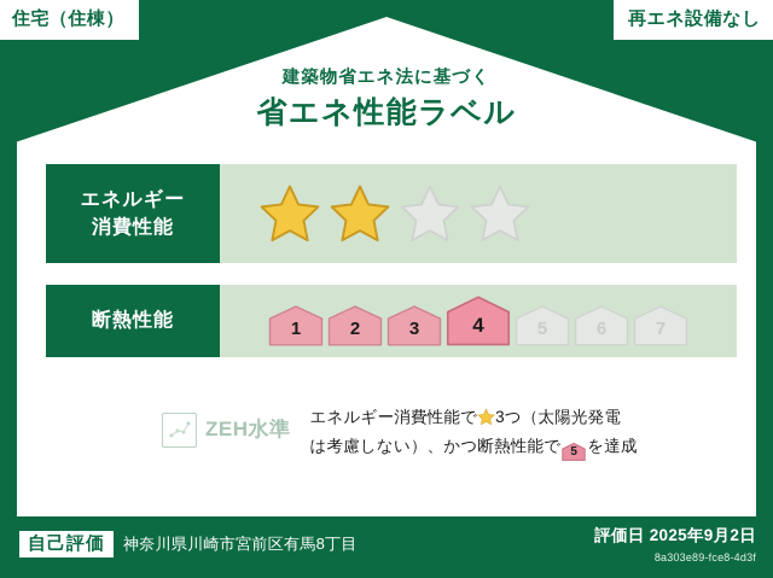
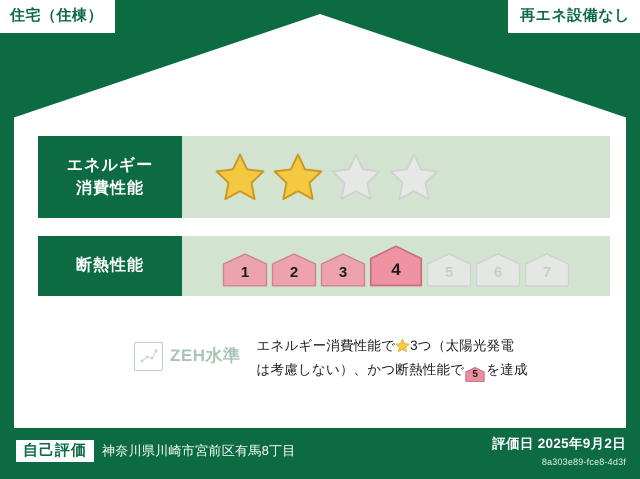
  住宅（住棟）
  再エネ設備なし
- 建築物省エネ法に基づく
- 省エネ性能ラベル
  エネルギー
  消費性能
  断熱性能
  1
  2
  3
  4
  5
  6
  7
  ZEH水準
  エネルギー消費性能で 3つ（太陽光発電
  は考慮しない）、かつ断熱性能で
  5
  を達成
  自己評価
  神奈川県川崎市宮前区有馬8丁目
  評価日 2025年9月2日
  8a303e89-fce8-4d3f
